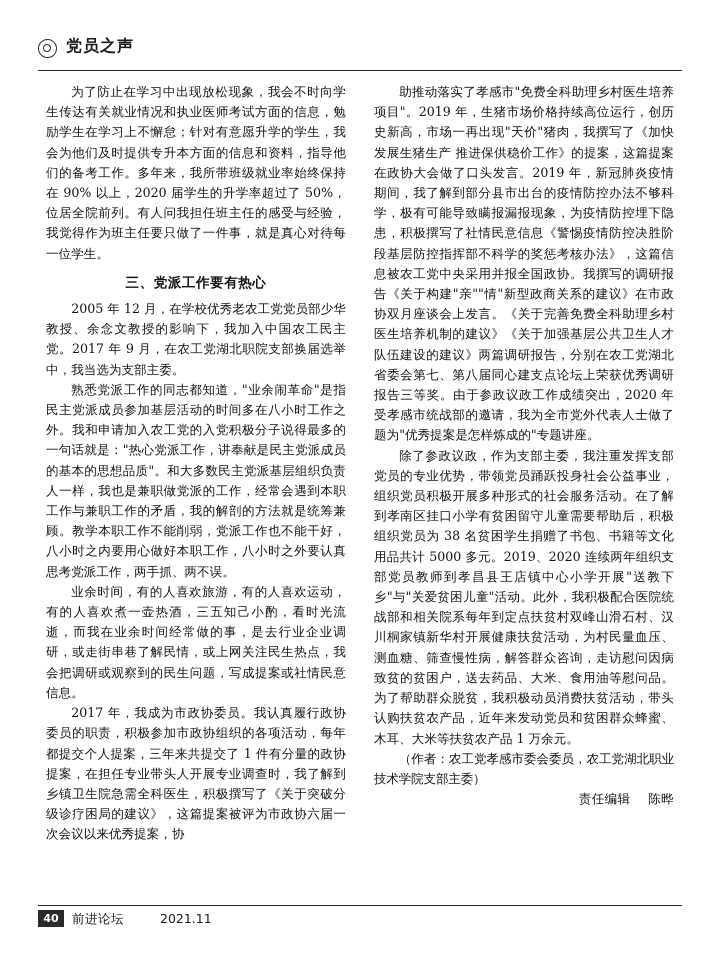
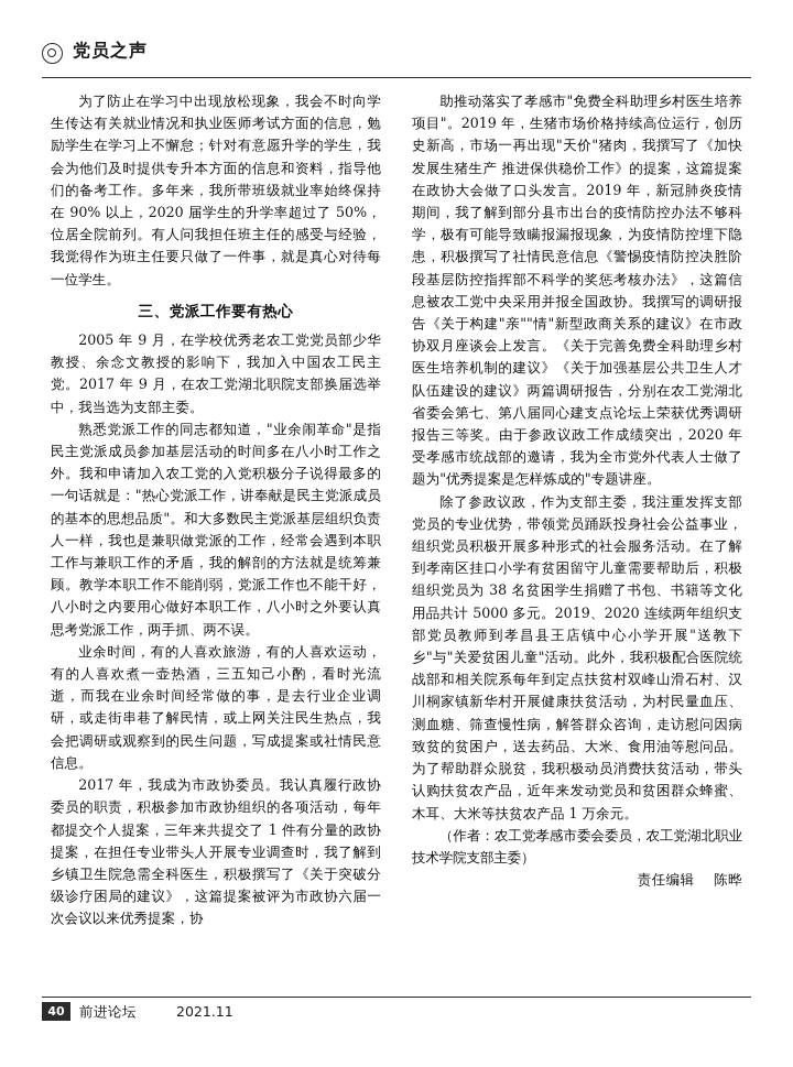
  党员之声
  为了防止在学习中出现放松现象，我会不时向学生传达有关就业情况和执业医师考试方面的信息，勉励学生在学习上不懈怠；针对有意愿升学的学生，我会为他们及时提供专升本方面的信息和资料，指导他们的备考工作。多年来，我所带班级就业率始终保持在 90% 以上，2020 届学生的升学率超过了 50%，位居全院前列。有人问我担任班主任的感受与经验，我觉得作为班主任要只做了一件事，就是真心对待每一位学生。
  三、党派工作要有热心
- 2005 年 12 月，在学校优秀老农工党党员部少华教授、余念文教授的影响下，我加入中国农工民主党。2017 年 9 月，在农工党湖北职院支部换届选举中，我当选为支部主委。
+ 2005 年 9 月，在学校优秀老农工党党员部少华教授、余念文教授的影响下，我加入中国农工民主党。2017 年 9 月，在农工党湖北职院支部换届选举中，我当选为支部主委。
  熟悉党派工作的同志都知道，"业余闹革命"是指民主党派成员参加基层活动的时间多在八小时工作之外。我和申请加入农工党的入党积极分子说得最多的一句话就是："热心党派工作，讲奉献是民主党派成员的基本的思想品质"。和大多数民主党派基层组织负责人一样，我也是兼职做党派的工作，经常会遇到本职工作与兼职工作的矛盾，我的解剖的方法就是统筹兼顾。教学本职工作不能削弱，党派工作也不能干好，八小时之内要用心做好本职工作，八小时之外要认真思考党派工作，两手抓、两不误。
  业余时间，有的人喜欢旅游，有的人喜欢运动，有的人喜欢煮一壶热酒，三五知己小酌，看时光流逝，而我在业余时间经常做的事，是去行业企业调研，或走街串巷了解民情，或上网关注民生热点，我会把调研或观察到的民生问题，写成提案或社情民意信息。
  2017 年，我成为市政协委员。我认真履行政协委员的职责，积极参加市政协组织的各项活动，每年都提交个人提案，三年来共提交了 1 件有分量的政协提案，在担任专业带头人开展专业调查时，我了解到乡镇卫生院急需全科医生，积极撰写了《关于突破分级诊疗困局的建议》，这篇提案被评为市政协六届一次会议以来优秀提案，协
  助推动落实了孝感市"免费全科助理乡村医生培养项目"。2019 年，生猪市场价格持续高位运行，创历史新高，市场一再出现"天价"猪肉，我撰写了《加快发展生猪生产 推进保供稳价工作》的提案，这篇提案在政协大会做了口头发言。2019 年，新冠肺炎疫情期间，我了解到部分县市出台的疫情防控办法不够科学，极有可能导致瞒报漏报现象，为疫情防控埋下隐患，积极撰写了社情民意信息《警惕疫情防控决胜阶段基层防控指挥部不科学的奖惩考核办法》，这篇信息被农工党中央采用并报全国政协。我撰写的调研报告《关于构建"亲""情"新型政商关系的建议》在市政协双月座谈会上发言。《关于完善免费全科助理乡村医生培养机制的建议》《关于加强基层公共卫生人才队伍建设的建议》两篇调研报告，分别在农工党湖北省委会第七、第八届同心建支点论坛上荣获优秀调研报告三等奖。由于参政议政工作成绩突出，2020 年受孝感市统战部的邀请，我为全市党外代表人士做了题为"优秀提案是怎样炼成的"专题讲座。
  除了参政议政，作为支部主委，我注重发挥支部党员的专业优势，带领党员踊跃投身社会公益事业，组织党员积极开展多种形式的社会服务活动。在了解到孝南区挂口小学有贫困留守儿童需要帮助后，积极组织党员为 38 名贫困学生捐赠了书包、书籍等文化用品共计 5000 多元。2019、2020 连续两年组织支部党员教师到孝昌县王店镇中心小学开展"送教下乡"与"关爱贫困儿童"活动。此外，我积极配合医院统战部和相关院系每年到定点扶贫村双峰山滑石村、汉川桐家镇新华村开展健康扶贫活动，为村民量血压、测血糖、筛查慢性病，解答群众咨询，走访慰问因病致贫的贫困户，送去药品、大米、食用油等慰问品。为了帮助群众脱贫，我积极动员消费扶贫活动，带头认购扶贫农产品，近年来发动党员和贫困群众蜂蜜、木耳、大米等扶贫农产品 1 万余元。
  （作者：农工党孝感市委会委员，农工党湖北职业技术学院支部主委）
  责任编辑 陈晔
  40
  前进论坛
  2021.11
